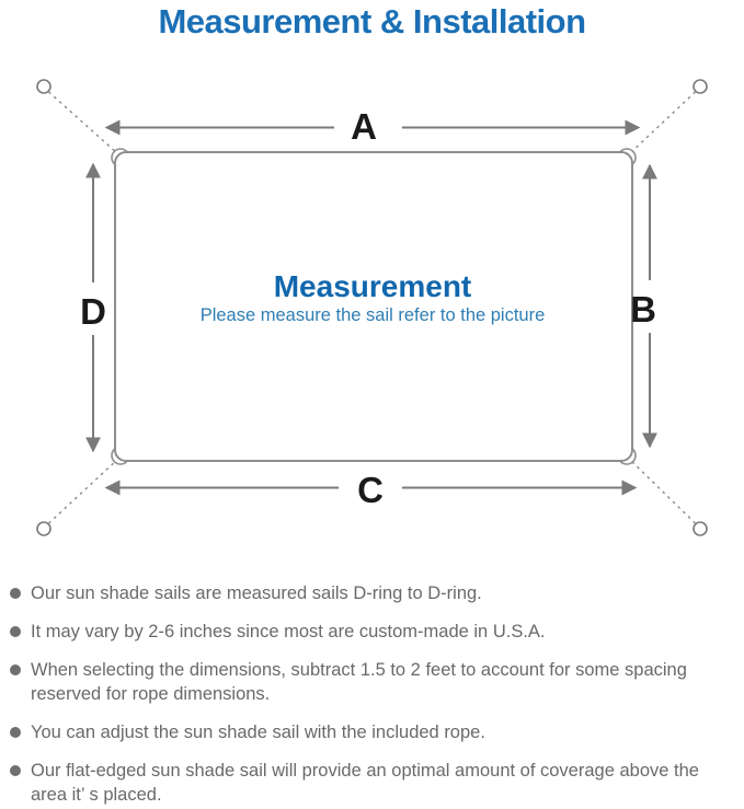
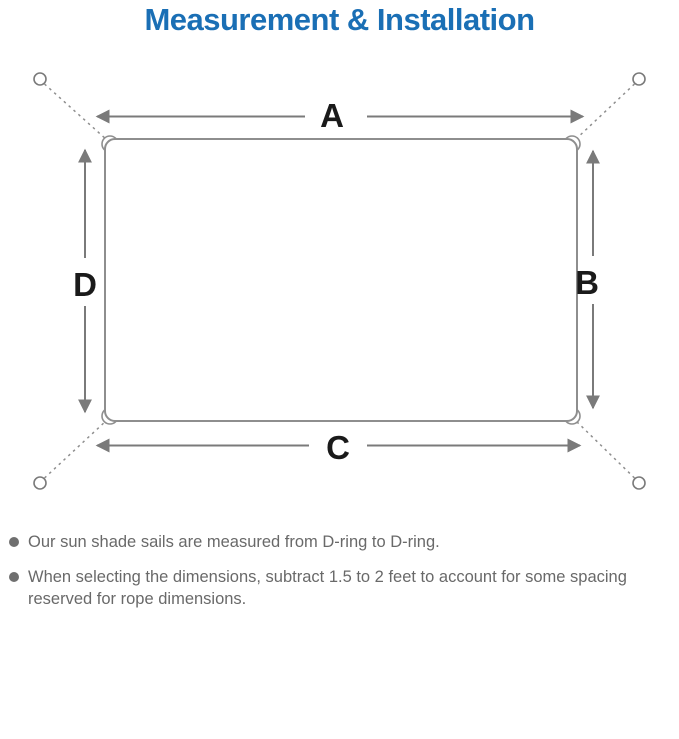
  Measurement & Installation
  A
  B
  C
  D
- Measurement
- Please measure the sail refer to the picture
- Our sun shade sails are measured sails D-ring to D-ring.
+ Our sun shade sails are measured from D-ring to D-ring.
- It may vary by 2-6 inches since most are custom-made in U.S.A.
  When selecting the dimensions, subtract 1.5 to 2 feet to account for some spacing reserved for rope dimensions.
- You can adjust the sun shade sail with the included rope.
- Our flat-edged sun shade sail will provide an optimal amount of coverage above the area it’ s placed.
